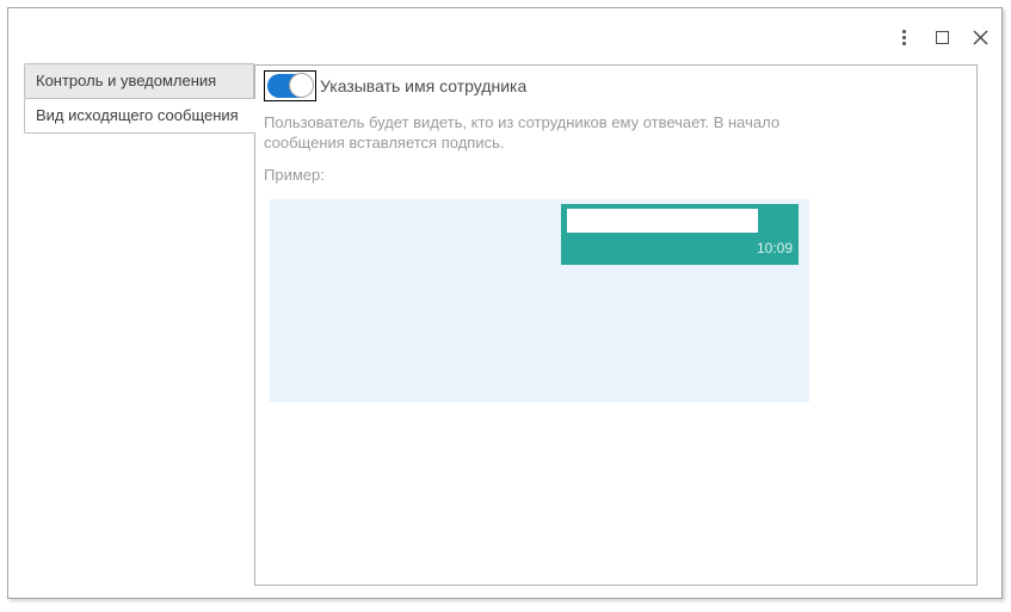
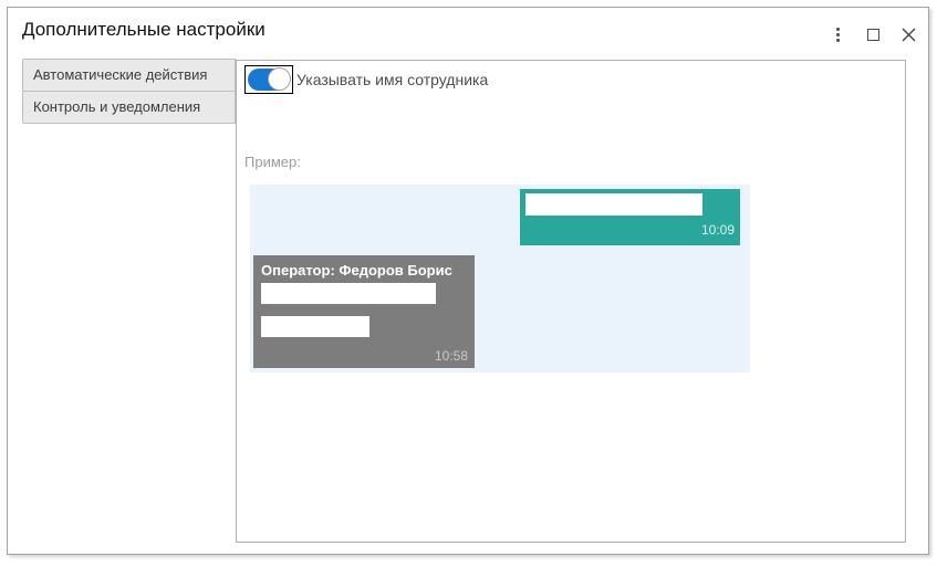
+ Дополнительные настройки
+ Автоматические действия
  Контроль и уведомления
- Вид исходящего сообщения
  Указывать имя сотрудника
- Пользователь будет видеть, кто из сотрудников ему отвечает. В начало сообщения вставляется подпись.
  Пример:
  10:09
+ Оператор: Федоров Борис
+ 10:58
